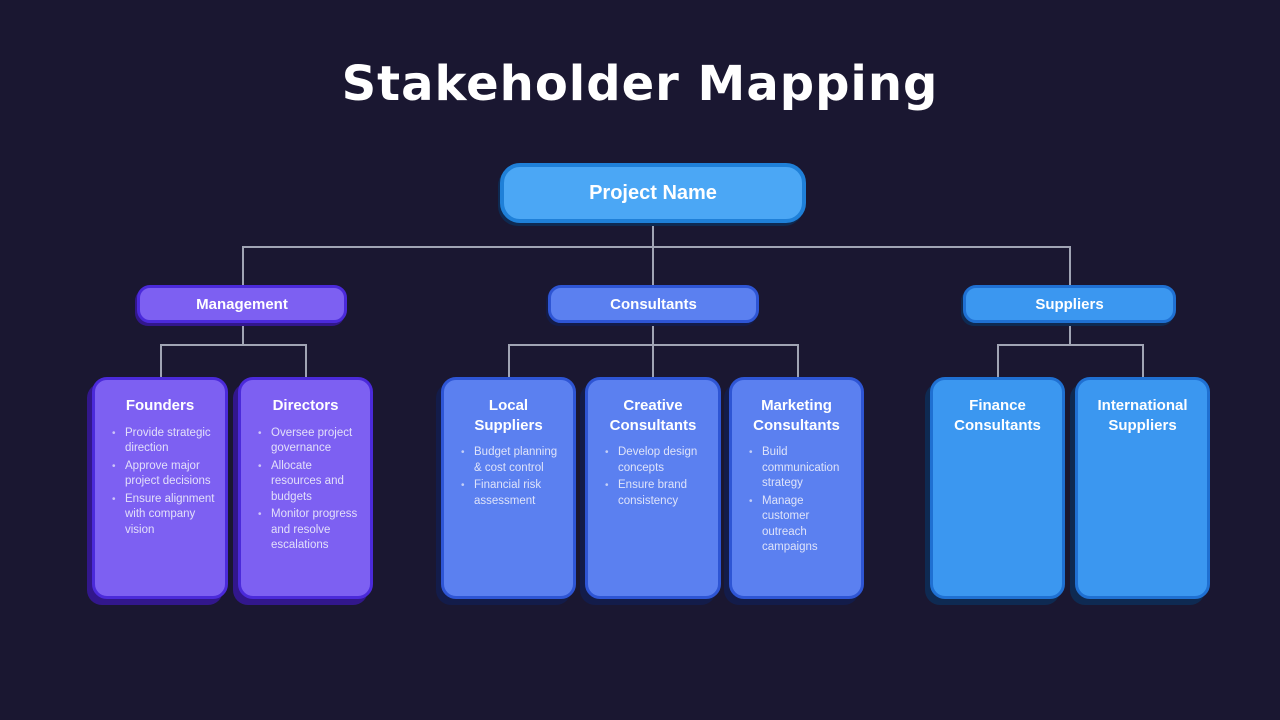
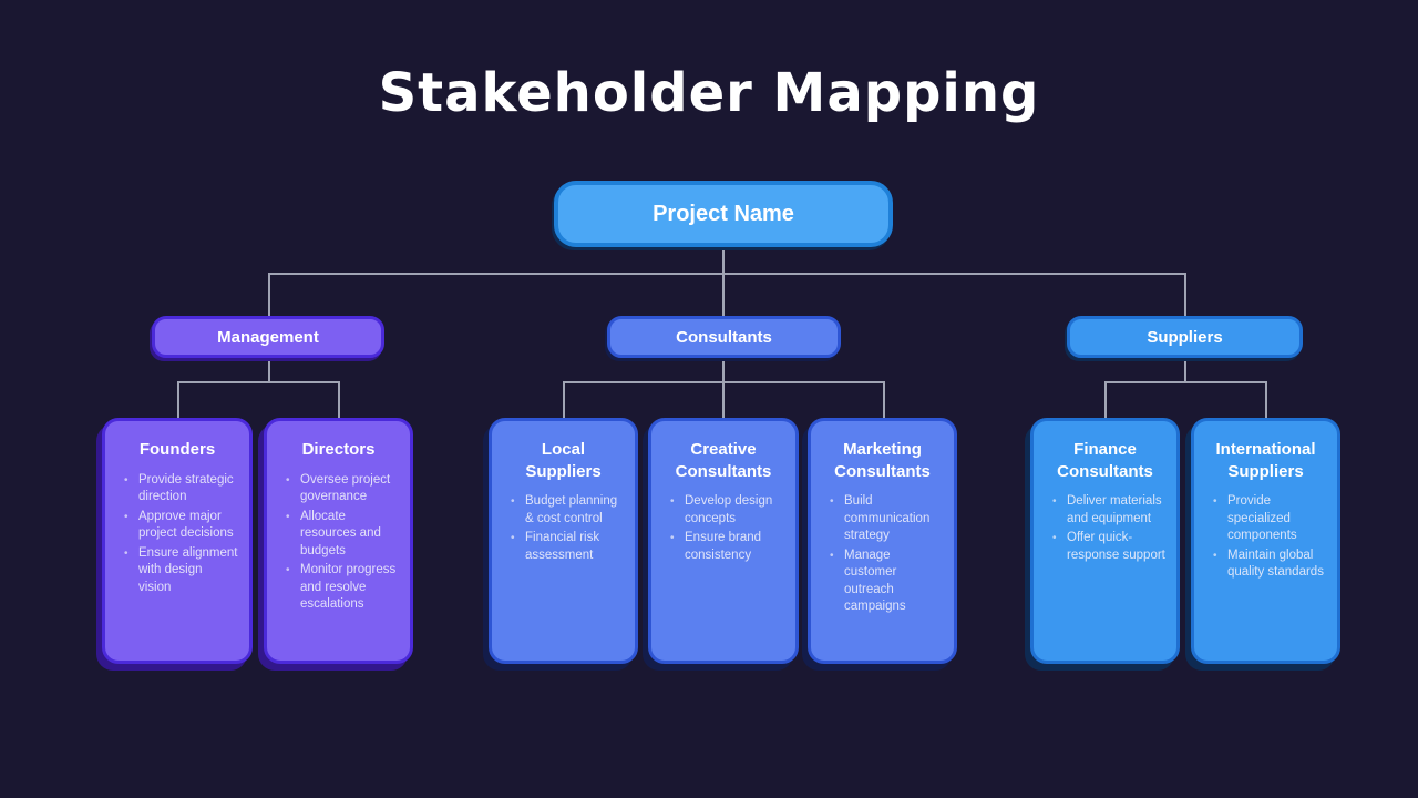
  Stakeholder Mapping
  Project Name
  Management
  Consultants
  Suppliers
  Founders
  Provide strategic direction
  Approve major project decisions
- Ensure alignment with company vision
+ Ensure alignment with design vision
  Directors
  Oversee project governance
  Allocate resources and budgets
  Monitor progress and resolve escalations
  Local Suppliers
  Budget planning & cost control
  Financial risk assessment
  Creative Consultants
  Develop design concepts
  Ensure brand consistency
  Marketing Consultants
  Build communication strategy
  Manage customer outreach campaigns
  Finance Consultants
+ Deliver materials and equipment
+ Offer quick-response support
  International Suppliers
+ Provide specialized components
+ Maintain global quality standards
